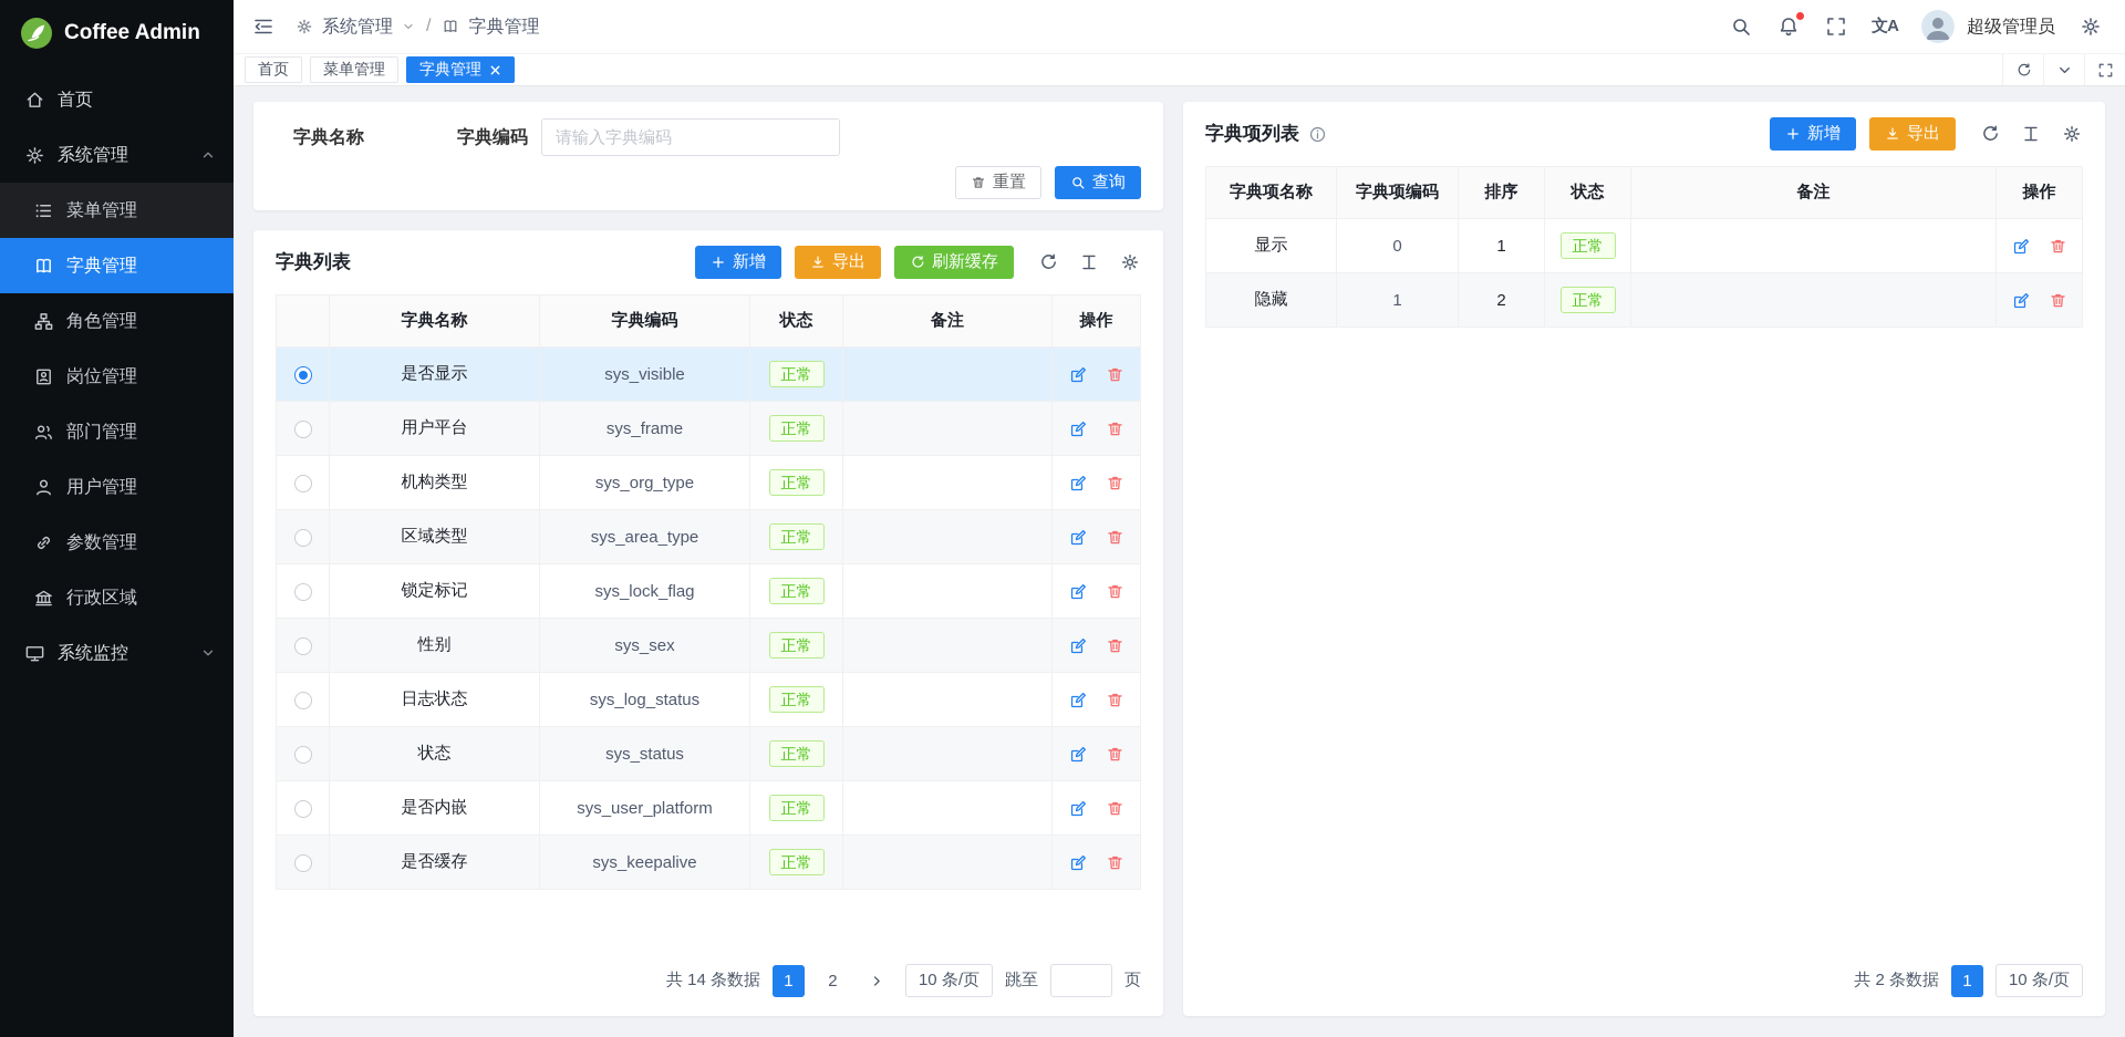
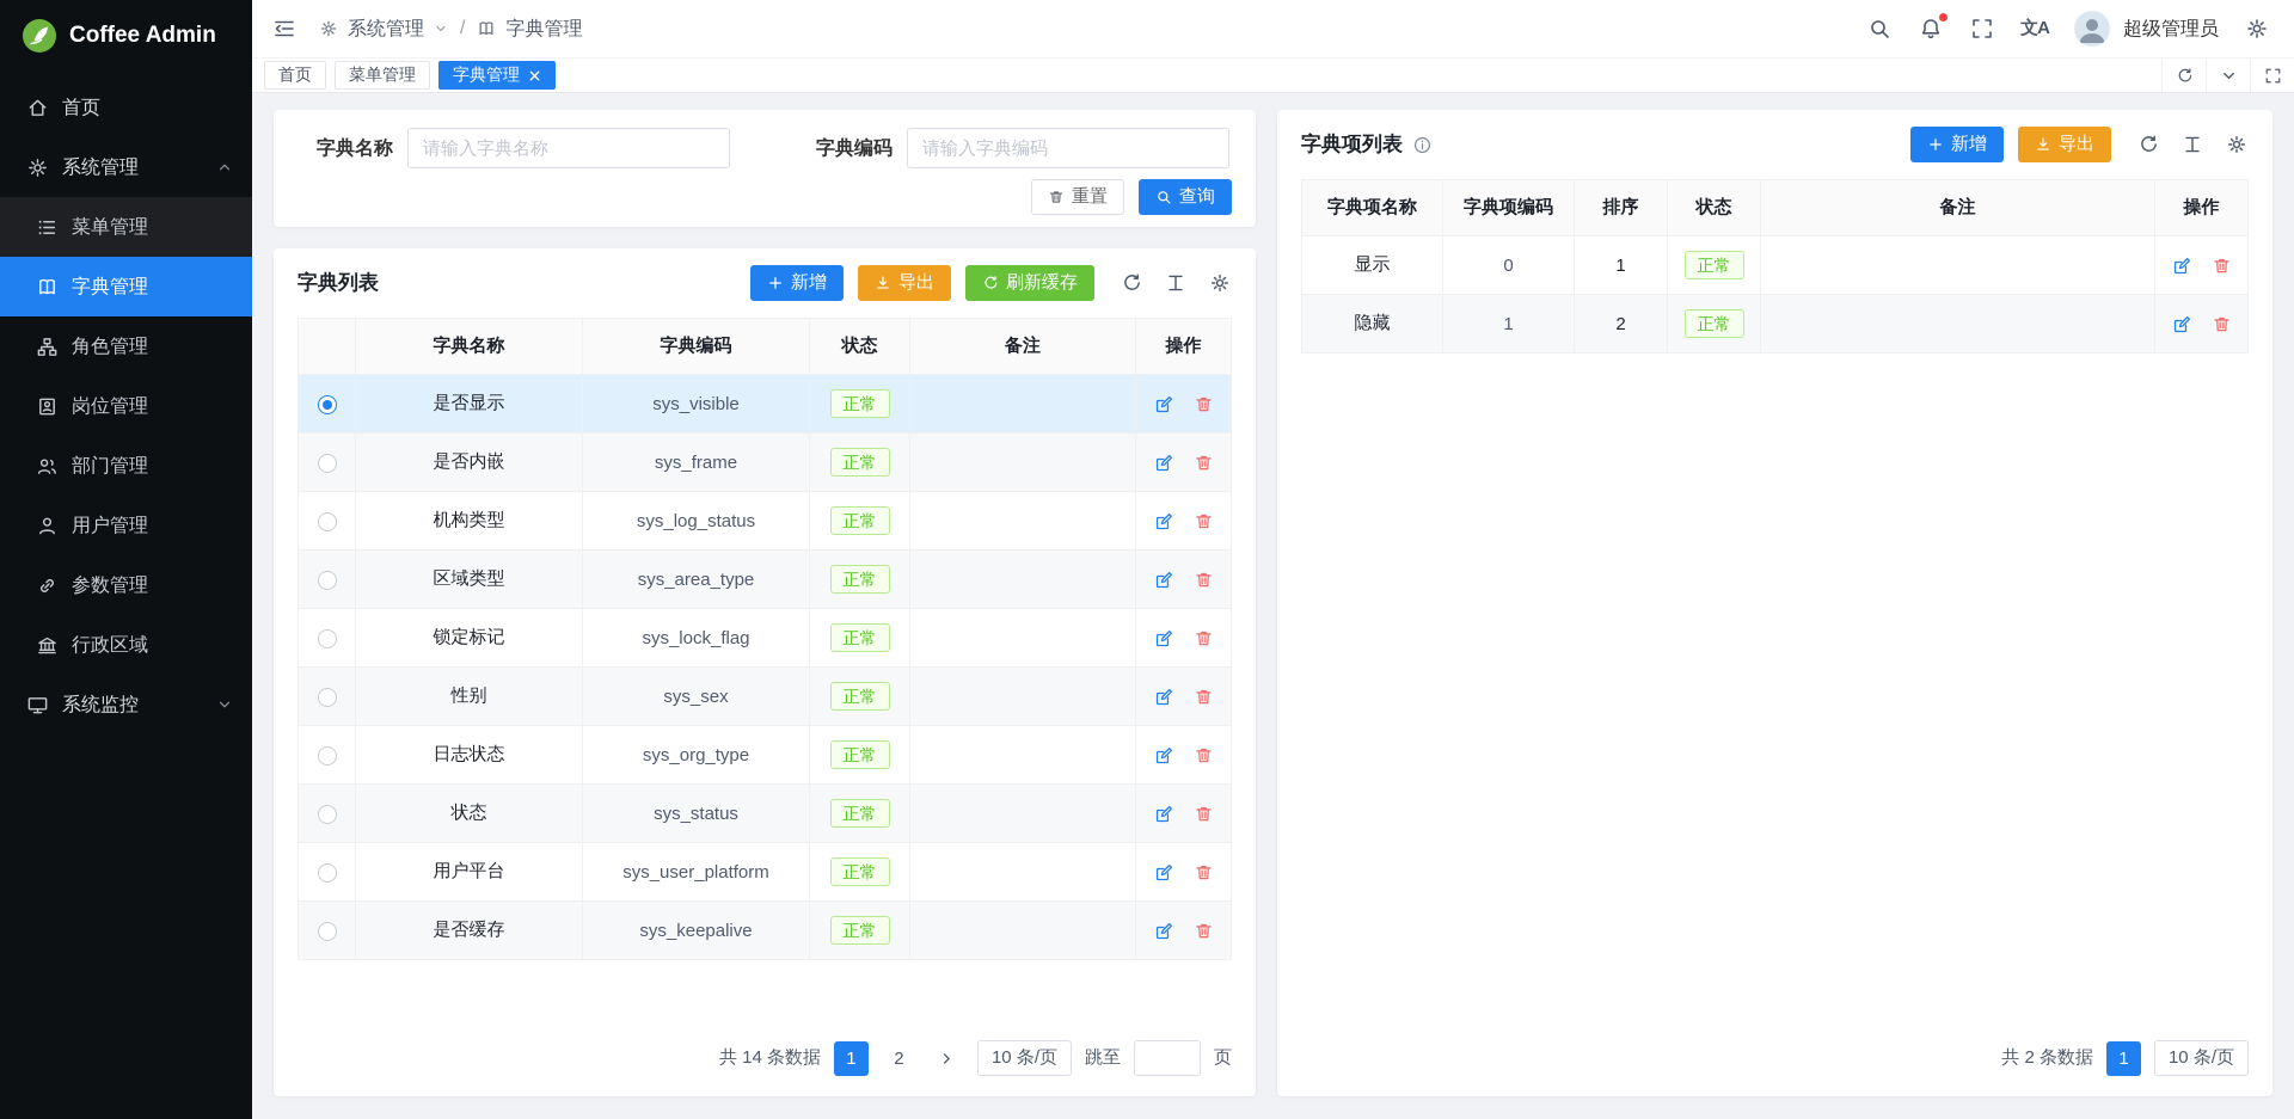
  Coffee Admin
  首页
  系统管理
  菜单管理
  字典管理
  角色管理
  岗位管理
  部门管理
  用户管理
  参数管理
  行政区域
  系统监控
  系统管理
  /
  字典管理
  文A
  超级管理员
  首页
  菜单管理
  字典管理
  字典名称
+ 请输入字典名称
  字典编码
  请输入字典编码
  重置
  查询
  字典列表
  新增
  导出
  刷新缓存
  	字典名称	字典编码	状态	备注	操作
  	是否显示	sys_visible	正常
- 	用户平台	sys_frame	正常
+ 	是否内嵌	sys_frame	正常
- 	机构类型	sys_org_type	正常
+ 	机构类型	sys_log_status	正常
  	区域类型	sys_area_type	正常
  	锁定标记	sys_lock_flag	正常
  	性别	sys_sex	正常
- 	日志状态	sys_log_status	正常
+ 	日志状态	sys_org_type	正常
  	状态	sys_status	正常
- 	是否内嵌	sys_user_platform	正常
+ 	用户平台	sys_user_platform	正常
  	是否缓存	sys_keepalive	正常
  共 14 条数据
  1
  2
  10 条/页
  跳至
  页
  字典项列表
  新增
  导出
  字典项名称	字典项编码	排序	状态	备注	操作
  显示	0	1	正常
  隐藏	1	2	正常
  共 2 条数据
  1
  10 条/页
